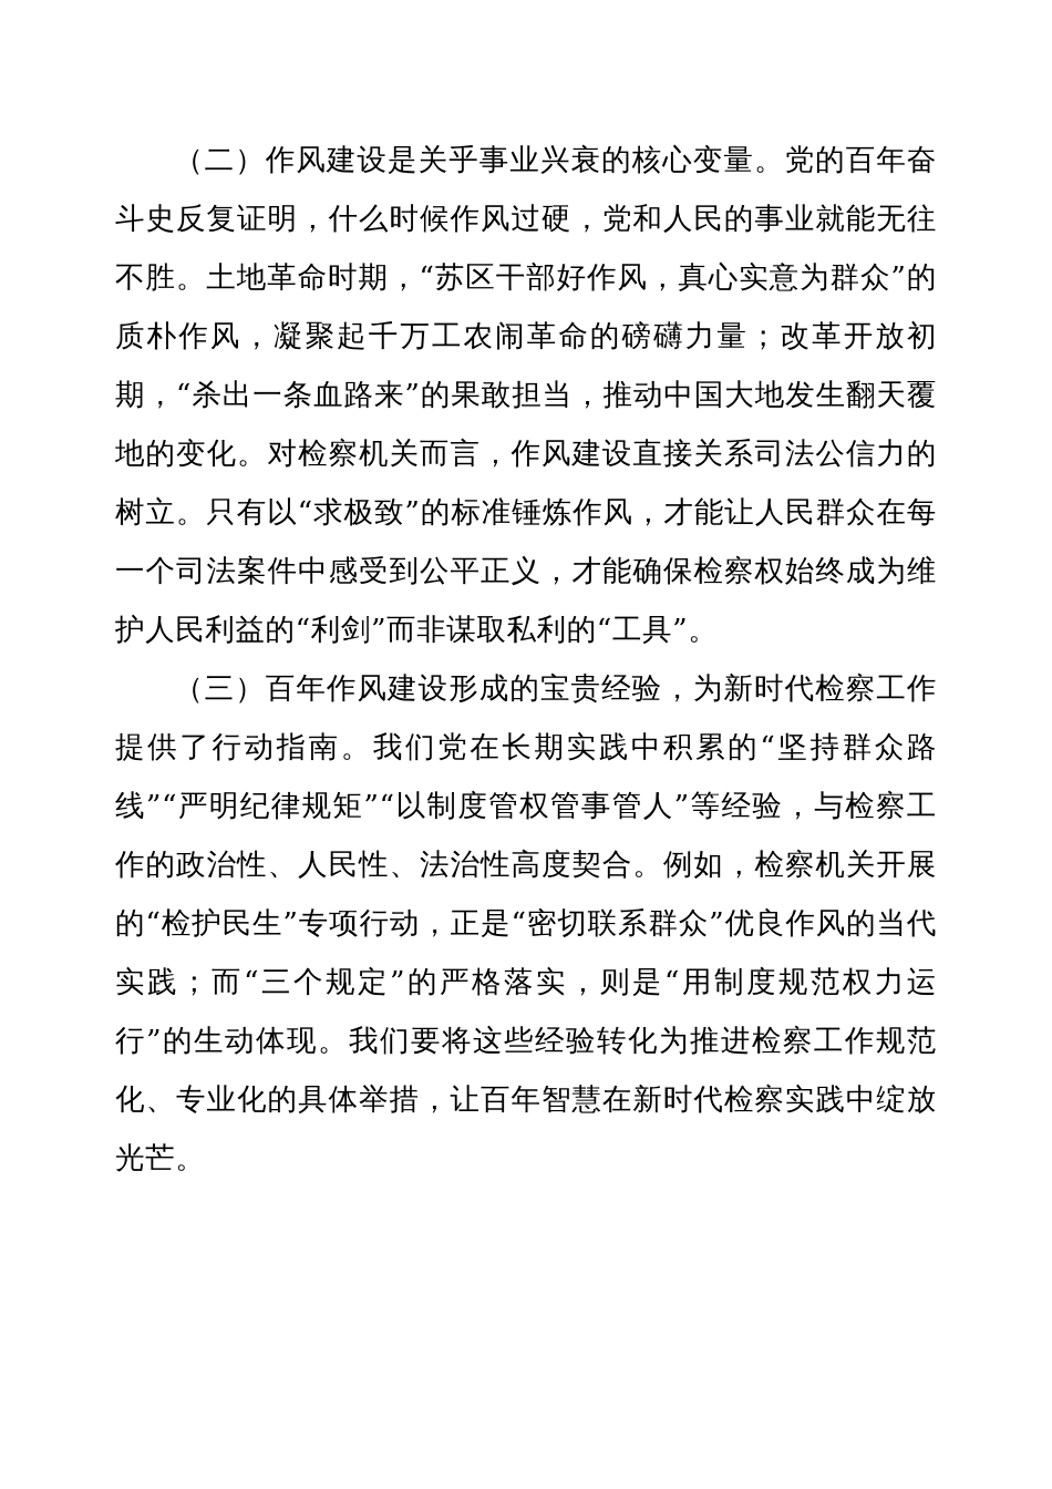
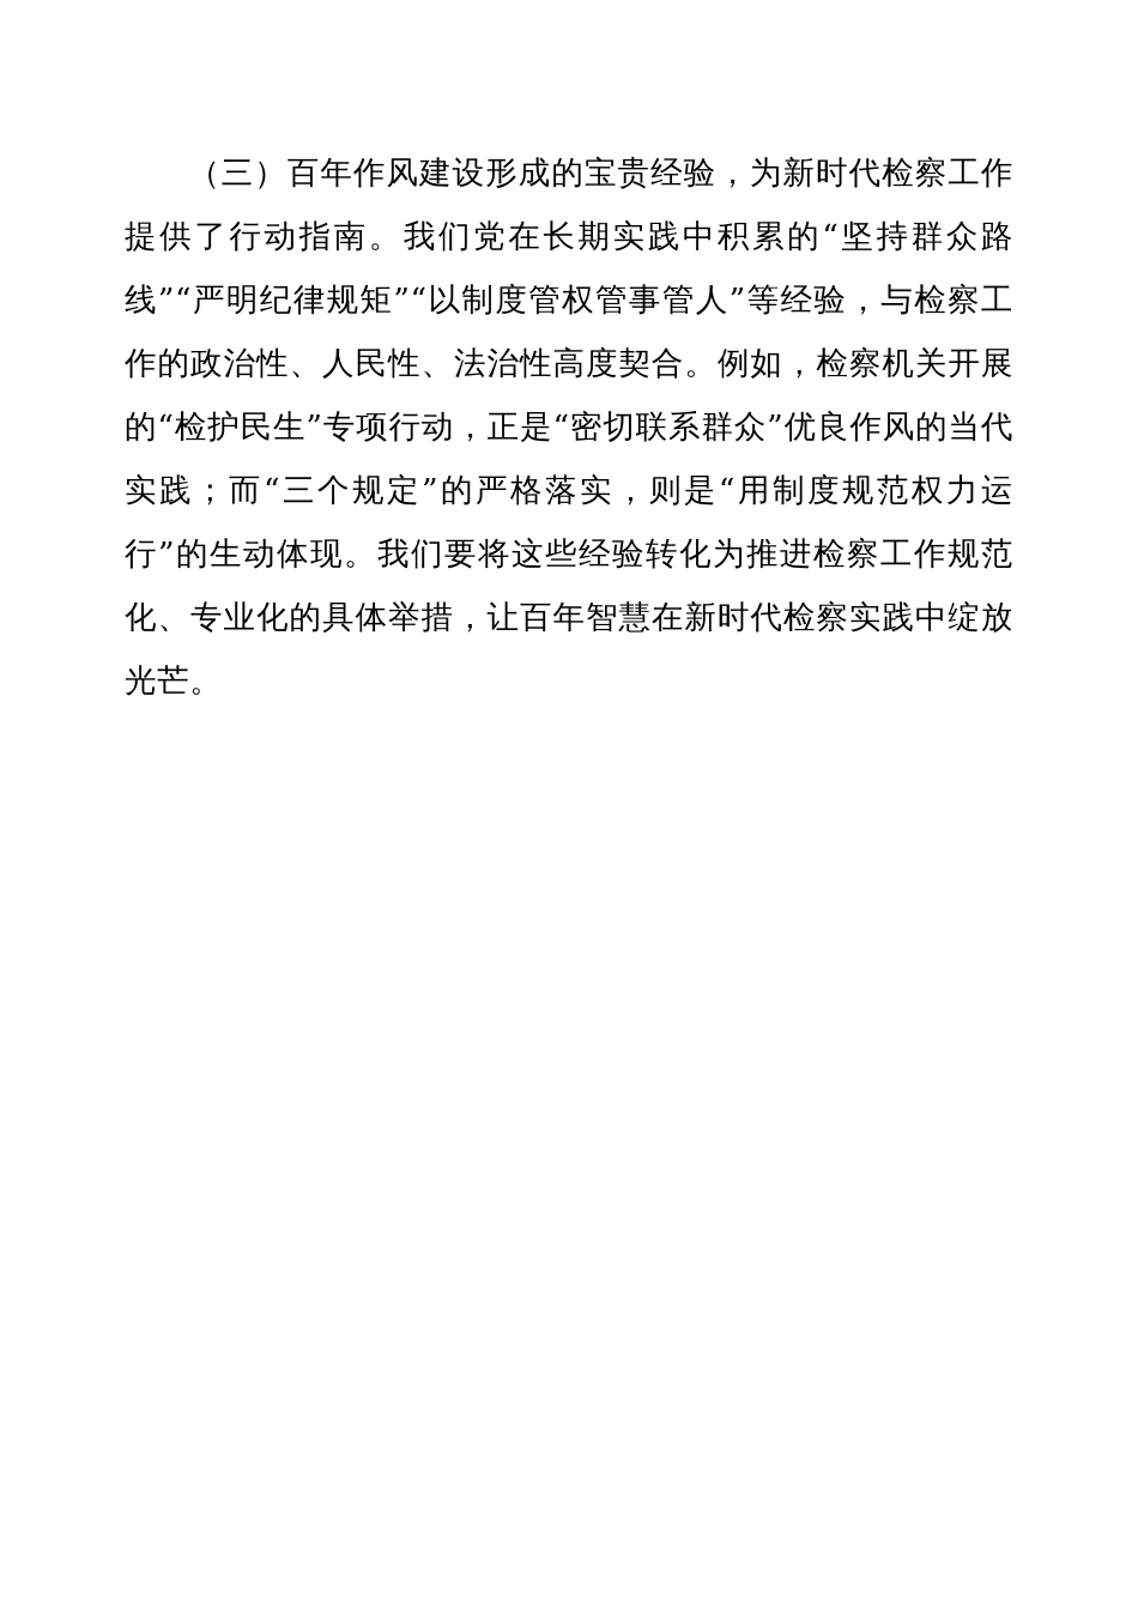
- （二）作风建设是关乎事业兴衰的核心变量。党的百年奋斗史反复证明，什么时候作风过硬，党和人民的事业就能无往不胜。土地革命时期，“苏区干部好作风，真心实意为群众”的质朴作风，凝聚起千万工农闹革命的磅礴力量；改革开放初期，“杀出一条血路来”的果敢担当，推动中国大地发生翻天覆地的变化。对检察机关而言，作风建设直接关系司法公信力的树立。只有以“求极致”的标准锤炼作风，才能让人民群众在每一个司法案件中感受到公平正义，才能确保检察权始终成为维护人民利益的“利剑”而非谋取私利的“工具”。
  （三）百年作风建设形成的宝贵经验，为新时代检察工作提供了行动指南。我们党在长期实践中积累的“坚持群众路线”“严明纪律规矩”“以制度管权管事管人”等经验，与检察工作的政治性、人民性、法治性高度契合。例如，检察机关开展的“检护民生”专项行动，正是“密切联系群众”优良作风的当代实践；而“三个规定”的严格落实，则是“用制度规范权力运行”的生动体现。我们要将这些经验转化为推进检察工作规范化、专业化的具体举措，让百年智慧在新时代检察实践中绽放光芒。
